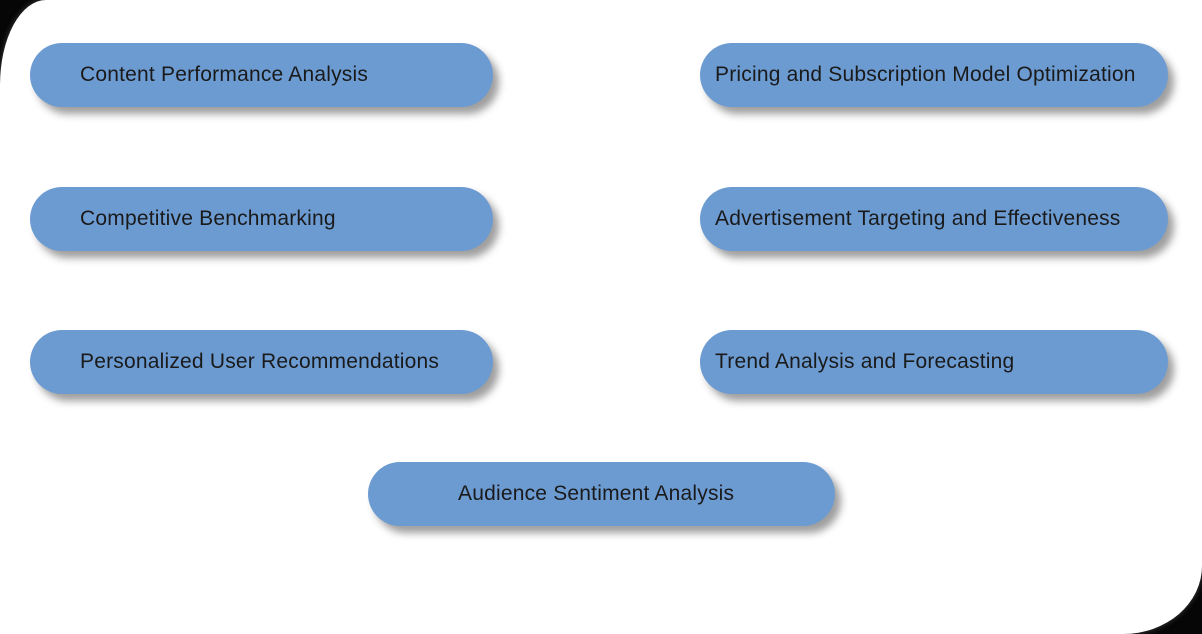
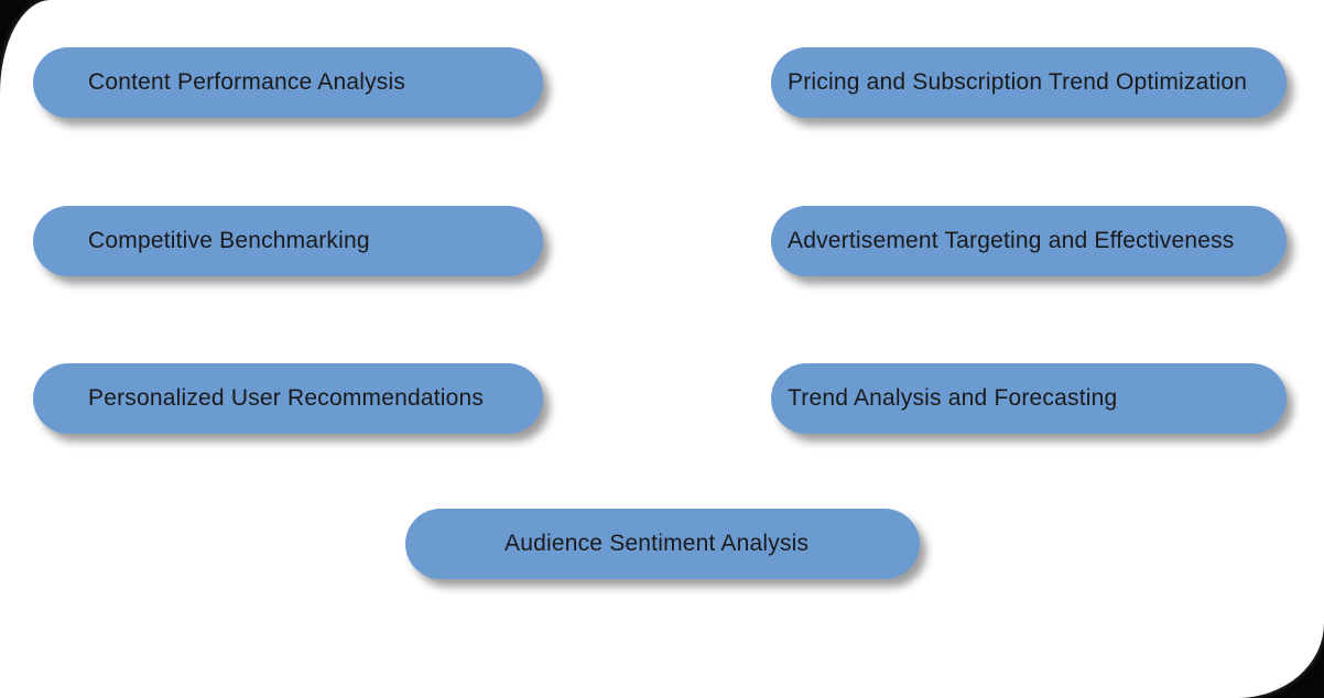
  Content Performance Analysis
  Competitive Benchmarking
  Personalized User Recommendations
- Pricing and Subscription Model Optimization
+ Pricing and Subscription Trend Optimization
  Advertisement Targeting and Effectiveness
  Trend Analysis and Forecasting
  Audience Sentiment Analysis
